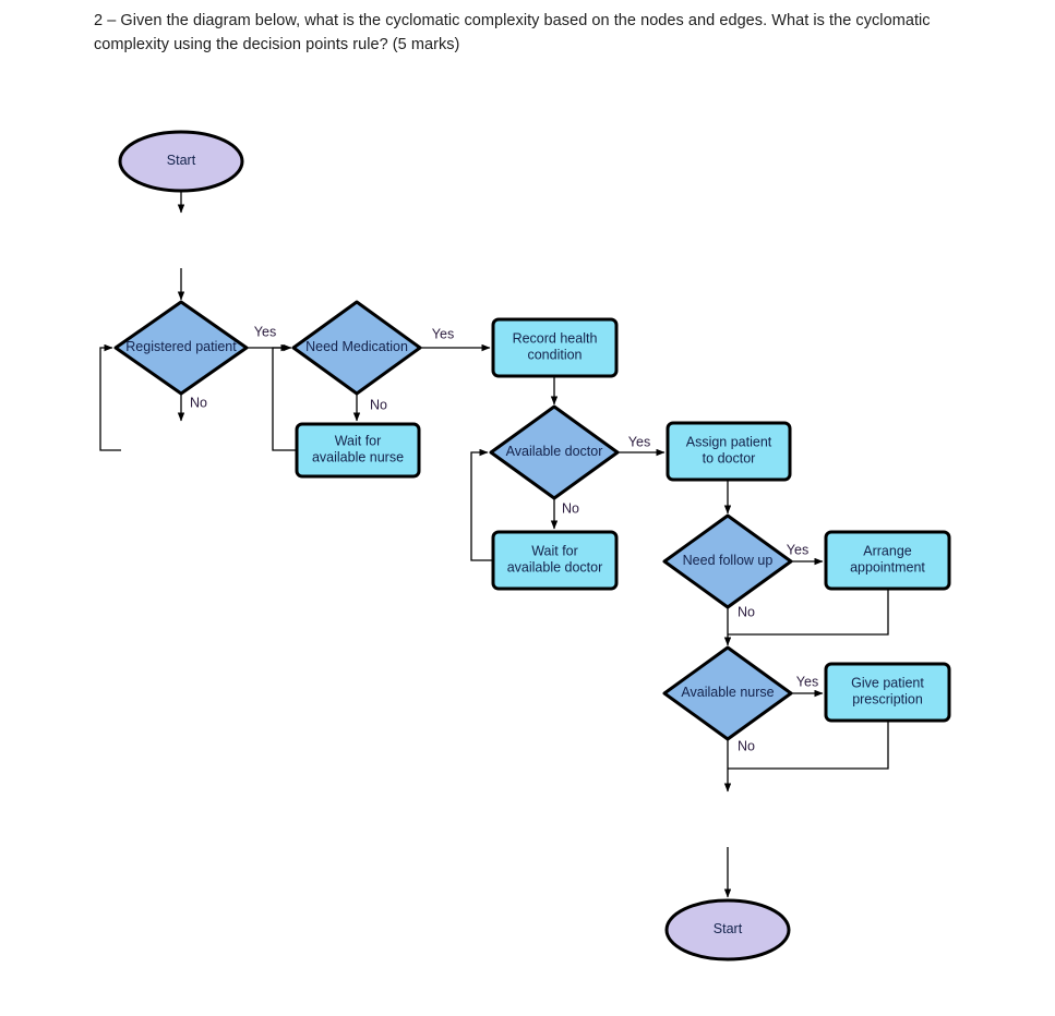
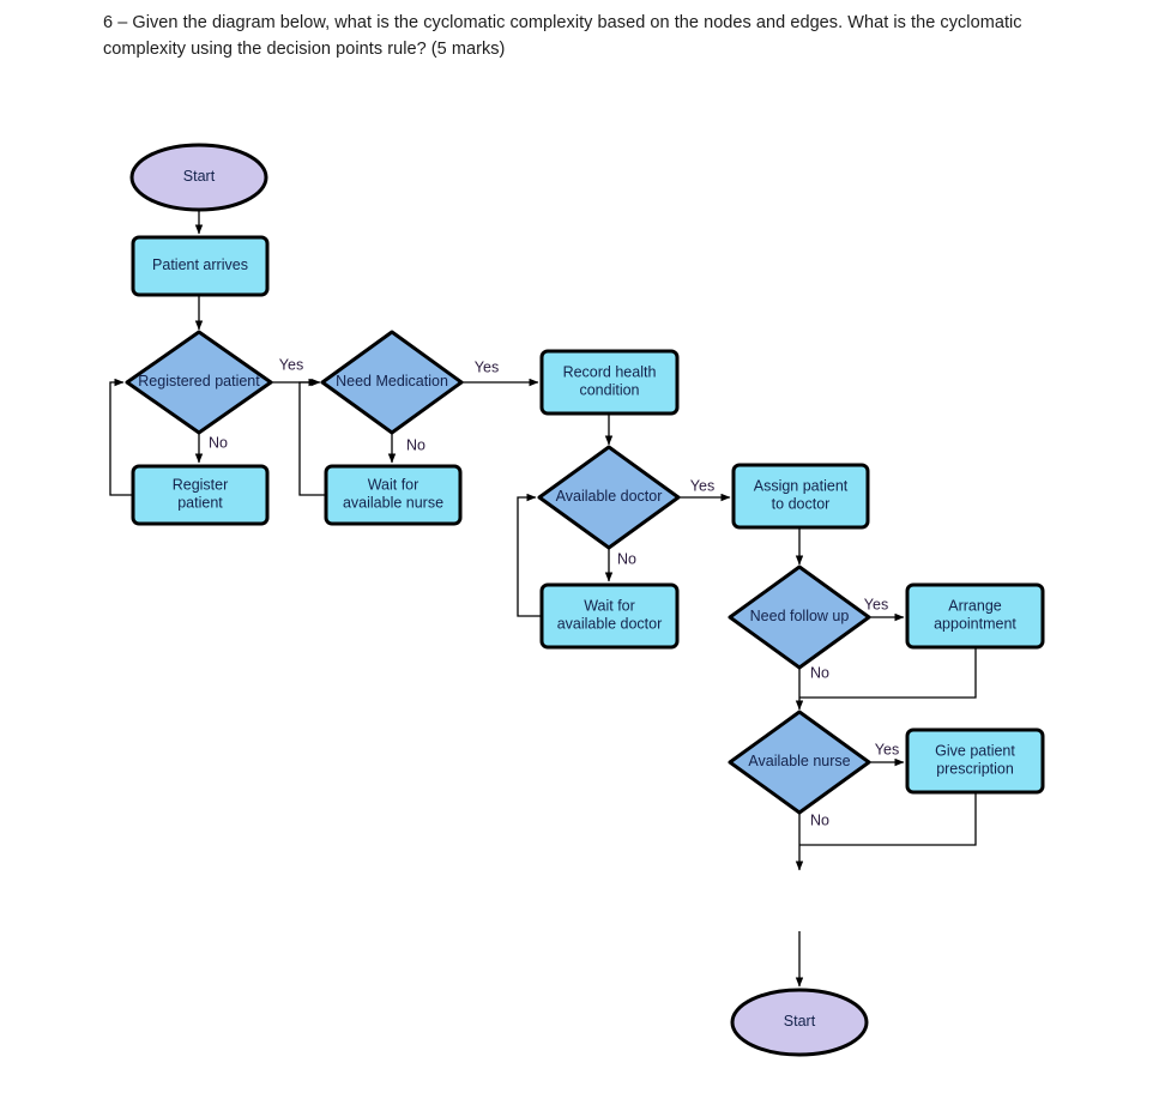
- 2 – Given the diagram below, what is the cyclomatic complexity based on the nodes and edges. What is the cyclomatic complexity using the decision points rule? (5 marks)
+ 6 – Given the diagram below, what is the cyclomatic complexity based on the nodes and edges. What is the cyclomatic complexity using the decision points rule? (5 marks)
  Start
+ Patient arrives
  Registered patient
+ Register patient
  Need Medication
  Wait for available nurse
  Record health condition
  Available doctor
  Wait for available doctor
  Assign patient to doctor
  Need follow up
  Arrange appointment
  Available nurse
  Give patient prescription
  Start
  Yes
  No
  Yes
  No
  Yes
  No
  Yes
  No
  Yes
  No
